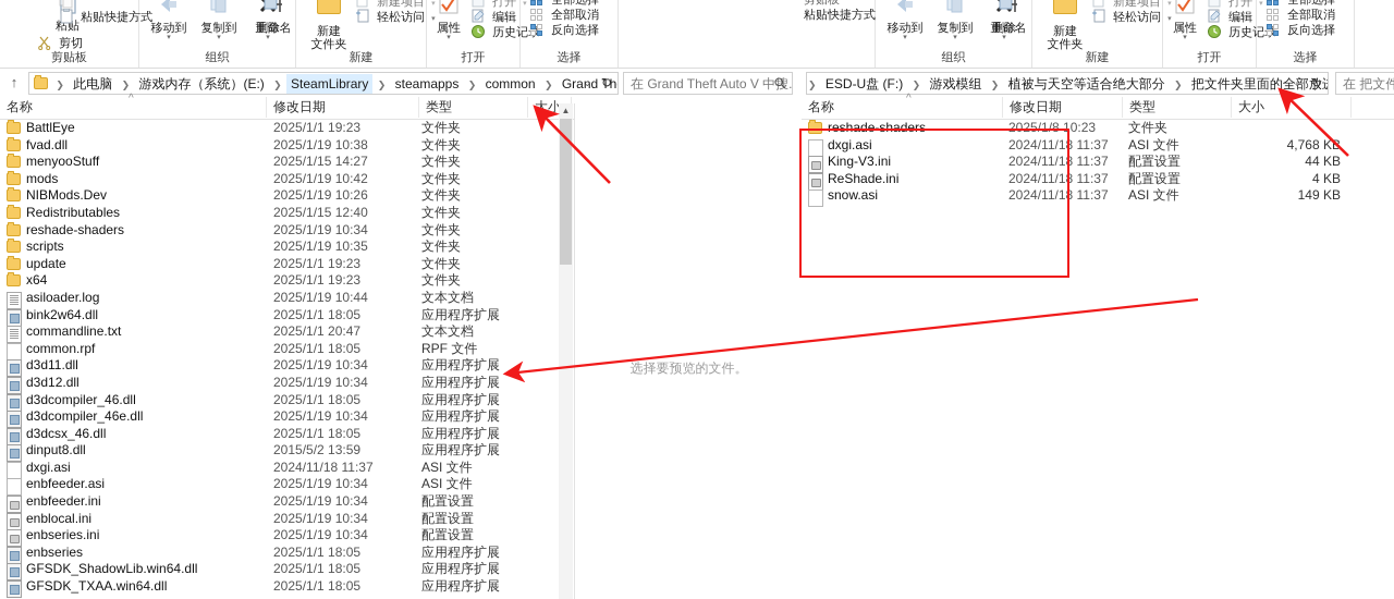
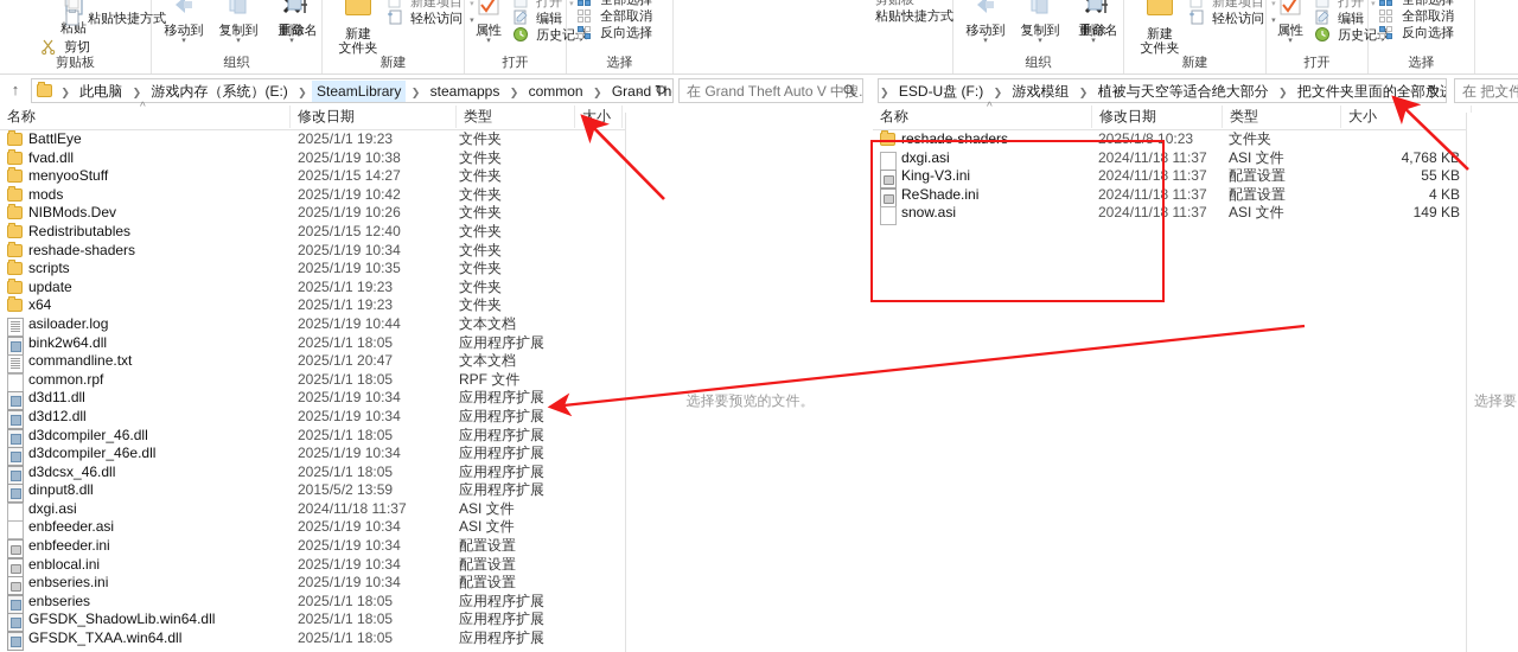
  粘贴
  剪切
  粘贴快捷方式
  剪贴板
  移动到
  复制到
  删除
  组织
  重命名
  新建
  文件夹
  新建项目
  轻松访问
  新建
  属性
  编辑
  历史记
  打开
  全部选择
  全部取消
  反向选择
  选择
  ↑
  ❯ 此电脑 ❯ 游戏内存（系统）(E:) ❯ SteamLibrary ❯ steamapps ❯ common ❯ Grand Th
  ⌄
  ↻
  在 Grand Theft Auto V 中.
  名称
  修改日期
  类型
  大小
  ^
  BattlEye
  2025/1/1 19:23
  文件夹
  fvad.dll
  2025/1/19 10:38
  文件夹
  menyooStuff
  2025/1/15 14:27
  文件夹
  mods
  2025/1/19 10:42
  文件夹
  NIBMods.Dev
  2025/1/19 10:26
  文件夹
  Redistributables
  2025/1/15 12:40
  文件夹
  reshade-shaders
  2025/1/19 10:34
  文件夹
  scripts
  2025/1/19 10:35
  文件夹
  update
  2025/1/1 19:23
  文件夹
  x64
  2025/1/1 19:23
  文件夹
  asiloader.log
  2025/1/19 10:44
  文本文档
  bink2w64.dll
  2025/1/1 18:05
  应用程序扩展
  commandline.txt
  2025/1/1 20:47
  文本文档
  common.rpf
  2025/1/1 18:05
  RPF 文件
  d3d11.dll
  2025/1/19 10:34
  应用程序扩展
  d3d12.dll
  2025/1/19 10:34
  应用程序扩展
  d3dcompiler_46.dll
  2025/1/1 18:05
  应用程序扩展
  d3dcompiler_46e.dll
  2025/1/19 10:34
  应用程序扩展
  d3dcsx_46.dll
  2025/1/1 18:05
  应用程序扩展
  dinput8.dll
  2015/5/2 13:59
  应用程序扩展
  dxgi.asi
  2024/11/18 11:37
  ASI 文件
  enbfeeder.asi
  2025/1/19 10:34
  ASI 文件
  enbfeeder.ini
  2025/1/19 10:34
  配置设置
  enblocal.ini
  2025/1/19 10:34
  配置设置
  enbseries.ini
  2025/1/19 10:34
  配置设置
  enbseries
  2025/1/1 18:05
  应用程序扩展
  GFSDK_ShadowLib.win64.dll
  2025/1/1 18:05
  应用程序扩展
  GFSDK_TXAA.win64.dll
  2025/1/1 18:05
  应用程序扩展
- ▲
  选择要预览的文件。
  剪贴板
  粘贴快捷方式
  移动到
  复制到
  删除
  组织
  重命名
  新建
  文件夹
  新建项目
  轻松访问
  新建
  属性
  编辑
  历史记
  打开
  全部选择
  全部取消
  反向选择
  选择
  ❯ ESD-U盘 (F:) ❯ 游戏模组 ❯ 植被与天空等适合绝大部分 ❯ 把文件夹里面的全部放
  ⌄
  ↻
  在 把文件
  名称
  修改日期
  类型
  大小
  ^
  reshade-shaders
  2025/1/8 10:23
  文件夹
  dxgi.asi
  2024/11/18 11:37
  ASI 文件
  4,768 K
  King-V3.ini
  2024/11/18 11:37
  配置设置
- 44 KB
+ 55 KB
  ReShade.ini
  2024/11/18 11:37
  配置设置
  4 KB
  snow.asi
  2024/11/18 11:37
  ASI 文件
  149 KB
+ 选择要
